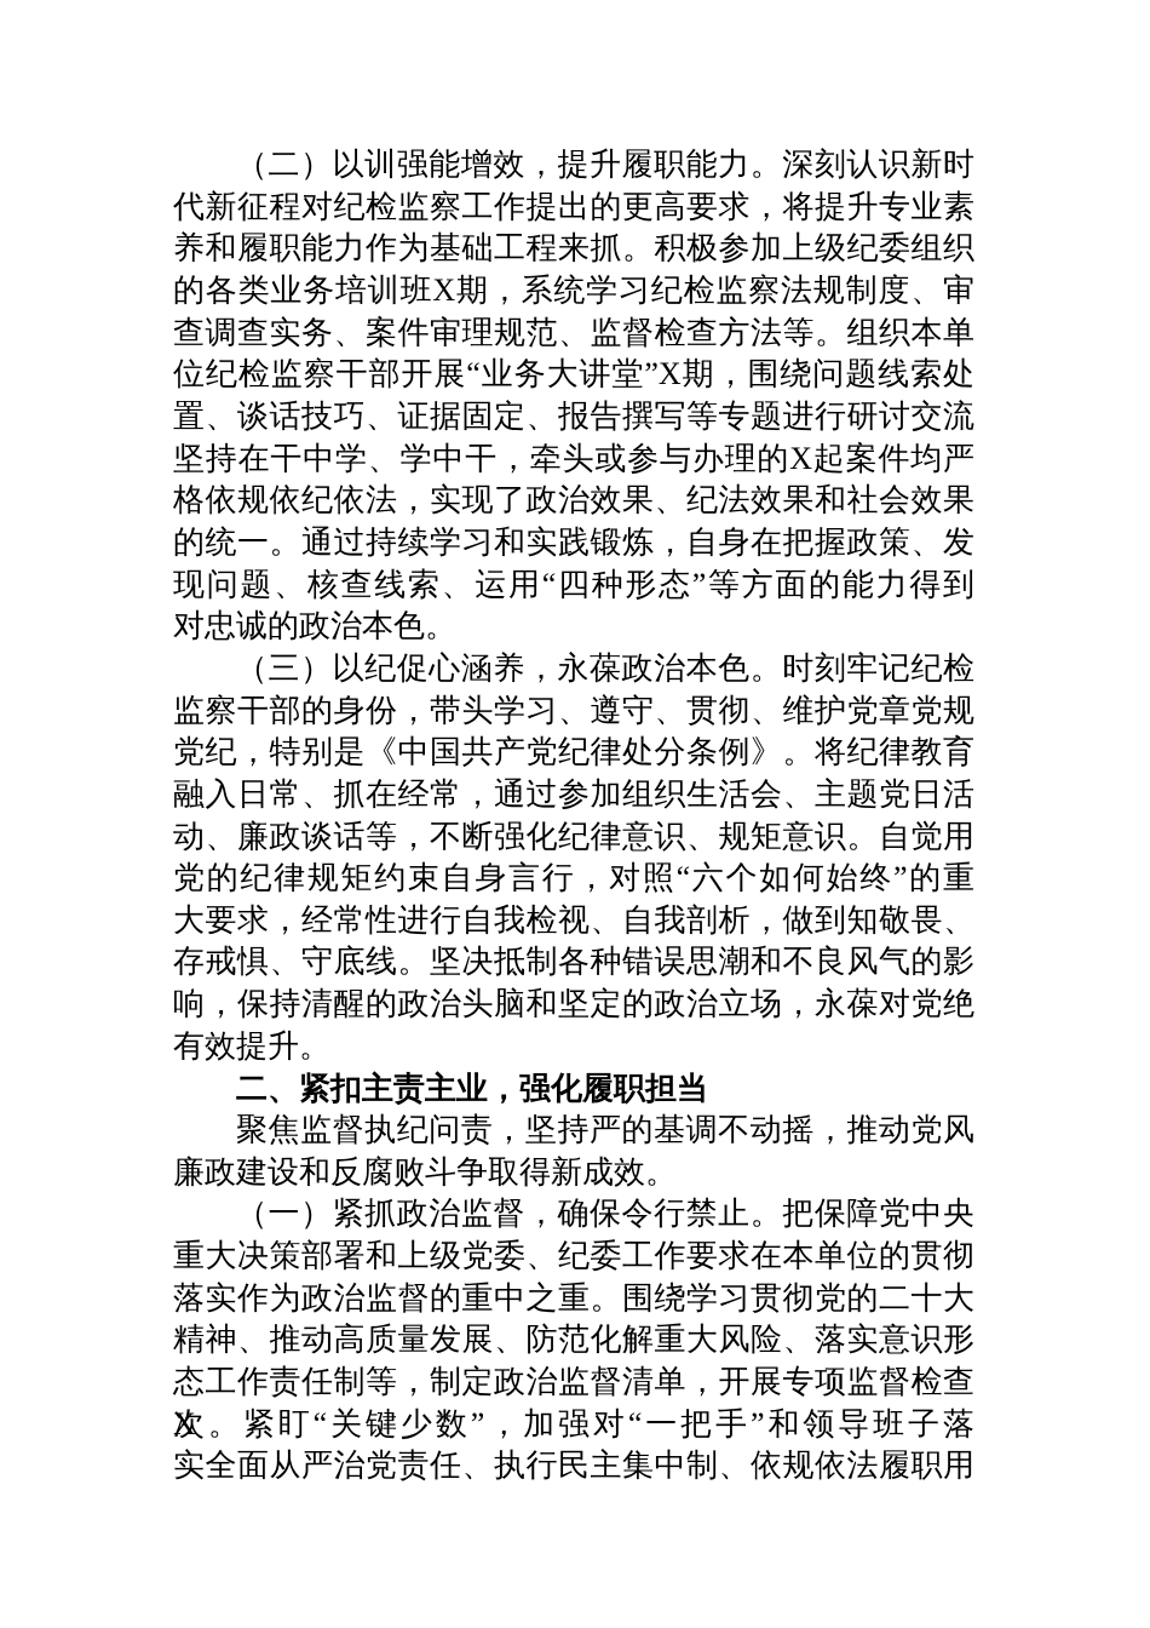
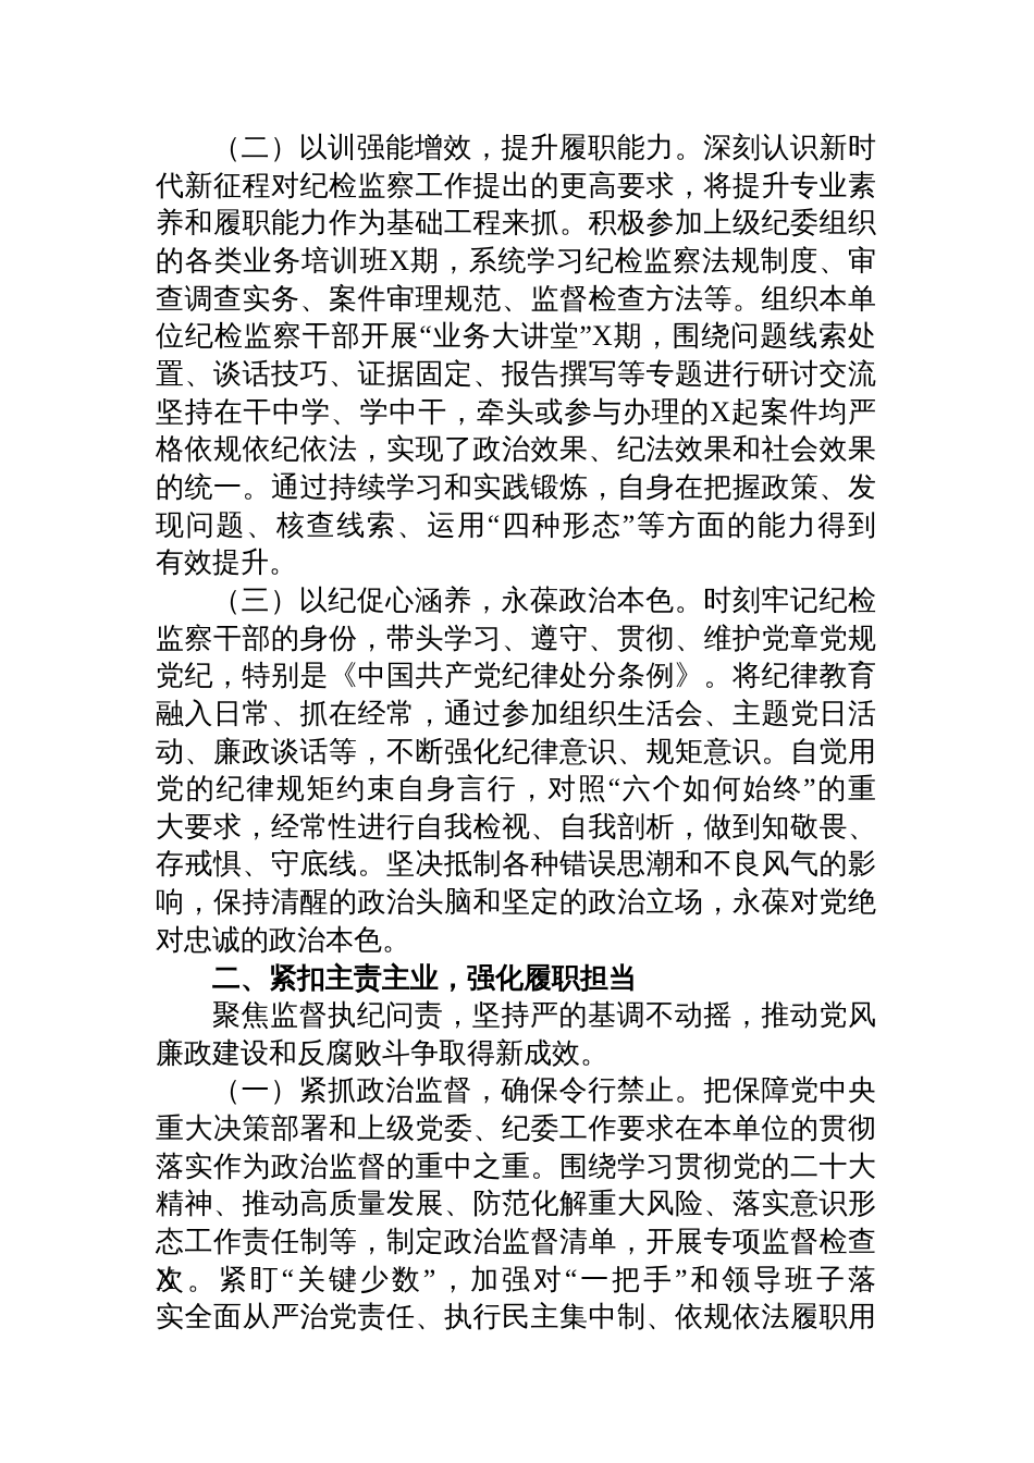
  （二）以训强能增效，提升履职能力。深刻认识新时
  代新征程对纪检监察工作提出的更高要求，将提升专业素
  养和履职能力作为基础工程来抓。积极参加上级纪委组织
  的各类业务培训班X期，系统学习纪检监察法规制度、审
  查调查实务、案件审理规范、监督检查方法等。组织本单
  位纪检监察干部开展“业务大讲堂”X期，围绕问题线索处
  置、谈话技巧、证据固定、报告撰写等专题进行研讨交流
  坚持在干中学、学中干，牵头或参与办理的X起案件均严
  格依规依纪依法，实现了政治效果、纪法效果和社会效果
  的统一。通过持续学习和实践锻炼，自身在把握政策、发
  现问题、核查线索、运用“四种形态”等方面的能力得到
- 对忠诚的政治本色。
+ 有效提升。
  （三）以纪促心涵养，永葆政治本色。时刻牢记纪检
  监察干部的身份，带头学习、遵守、贯彻、维护党章党规
  党纪，特别是《中国共产党纪律处分条例》。将纪律教育
  融入日常、抓在经常，通过参加组织生活会、主题党日活
  动、廉政谈话等，不断强化纪律意识、规矩意识。自觉用
  党的纪律规矩约束自身言行，对照“六个如何始终”的重
  大要求，经常性进行自我检视、自我剖析，做到知敬畏、
  存戒惧、守底线。坚决抵制各种错误思潮和不良风气的影
  响，保持清醒的政治头脑和坚定的政治立场，永葆对党绝
- 有效提升。
+ 对忠诚的政治本色。
  二、紧扣主责主业，强化履职担当
  聚焦监督执纪问责，坚持严的基调不动摇，推动党风
  廉政建设和反腐败斗争取得新成效。
  （一）紧抓政治监督，确保令行禁止。把保障党中央
  重大决策部署和上级党委、纪委工作要求在本单位的贯彻
  落实作为政治监督的重中之重。围绕学习贯彻党的二十大
  精神、推动高质量发展、防范化解重大风险、落实意识形
  态工作责任制等，制定政治监督清单，开展专项监督检查X
  次。紧盯“关键少数”，加强对“一把手”和领导班子落
  实全面从严治党责任、执行民主集中制、依规依法履职用
